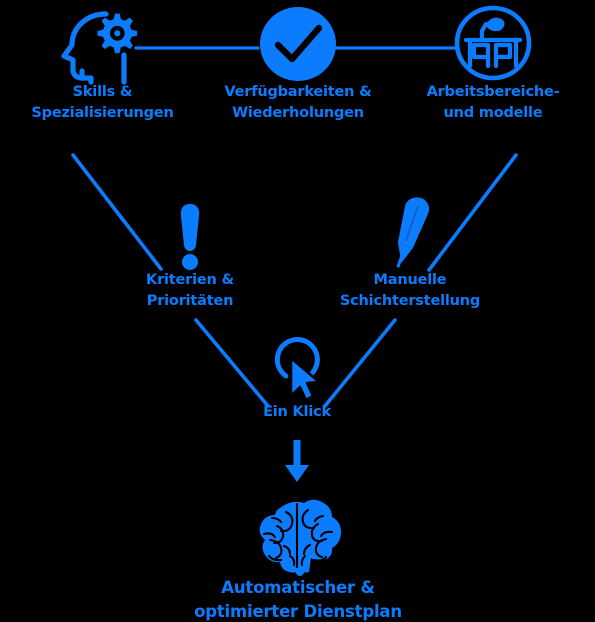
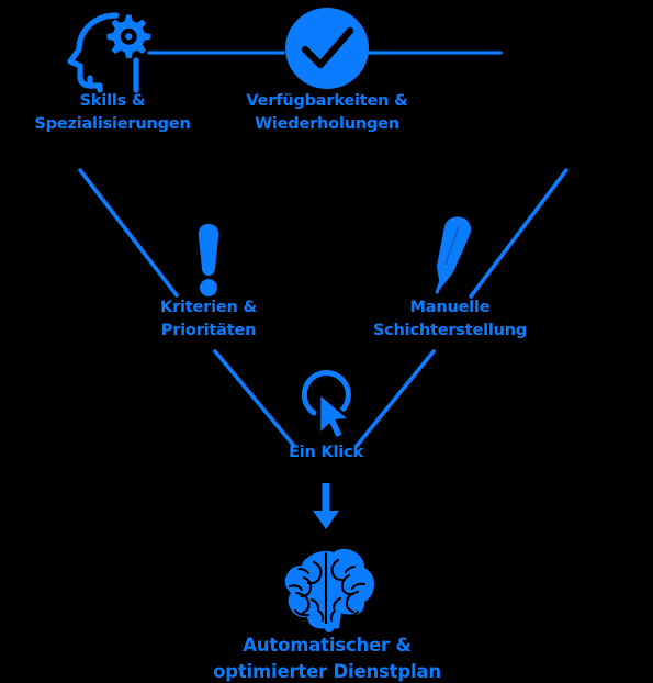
  Skills &
  Spezialisierungen
  Verfügbarkeiten &
  Wiederholungen
- Arbeitsbereiche-
- und modelle
  Kriterien &
  Prioritäten
  Manuelle
  Schichterstellung
  Ein Klick
  Automatischer &
  optimierter Dienstplan
